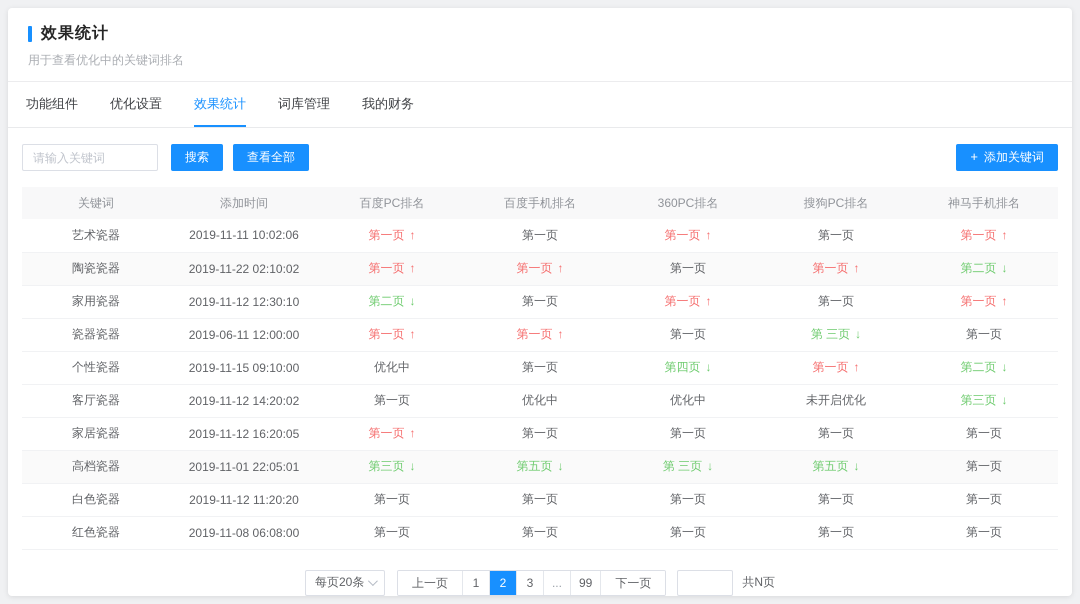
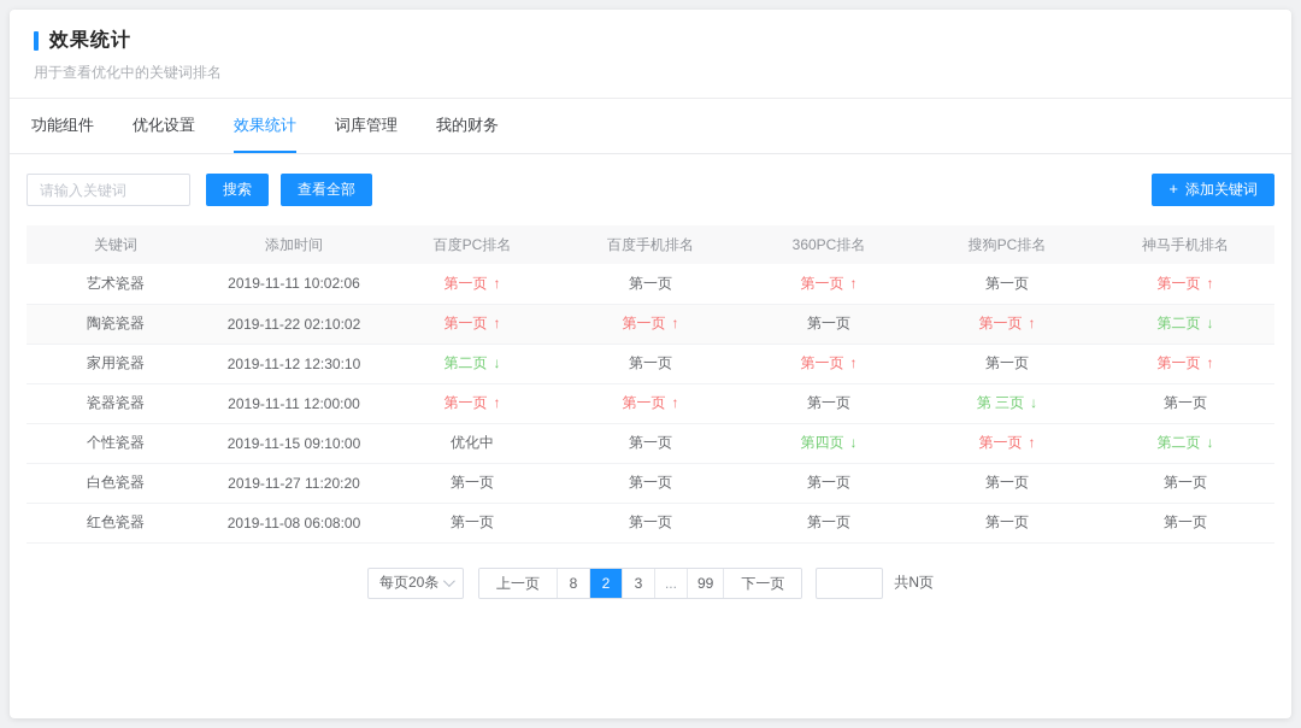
  效果统计
  用于查看优化中的关键词排名
  功能组件
  优化设置
  效果统计
  词库管理
  我的财务
  请输入关键词
  搜索
  查看全部
  + 添加关键词
  关键词	添加时间	百度PC排名	百度手机排名	360PC排名	搜狗PC排名	神马手机排名
  艺术瓷器	2019-11-11 10:02:06	第一页 ↑	第一页	第一页 ↑	第一页	第一页 ↑
  陶瓷瓷器	2019-11-22 02:10:02	第一页 ↑	第一页 ↑	第一页	第一页 ↑	第二页 ↓
  家用瓷器	2019-11-12 12:30:10	第二页 ↓	第一页	第一页 ↑	第一页	第一页 ↑
- 瓷器瓷器	2019-06-11 12:00:00	第一页 ↑	第一页 ↑	第一页	第 三页 ↓	第一页
+ 瓷器瓷器	2019-11-11 12:00:00	第一页 ↑	第一页 ↑	第一页	第 三页 ↓	第一页
  个性瓷器	2019-11-15 09:10:00	优化中	第一页	第四页 ↓	第一页 ↑	第二页 ↓
- 客厅瓷器	2019-11-12 14:20:02	第一页	优化中	优化中	未开启优化	第三页 ↓
- 家居瓷器	2019-11-12 16:20:05	第一页 ↑	第一页	第一页	第一页	第一页
- 高档瓷器	2019-11-01 22:05:01	第三页 ↓	第五页 ↓	第 三页 ↓	第五页 ↓	第一页
- 白色瓷器	2019-11-12 11:20:20	第一页	第一页	第一页	第一页	第一页
+ 白色瓷器	2019-11-27 11:20:20	第一页	第一页	第一页	第一页	第一页
  红色瓷器	2019-11-08 06:08:00	第一页	第一页	第一页	第一页	第一页
  每页20条
  上一页
- 1
+ 8
  2
  3
  ...
  99
  下一页
  共N页
